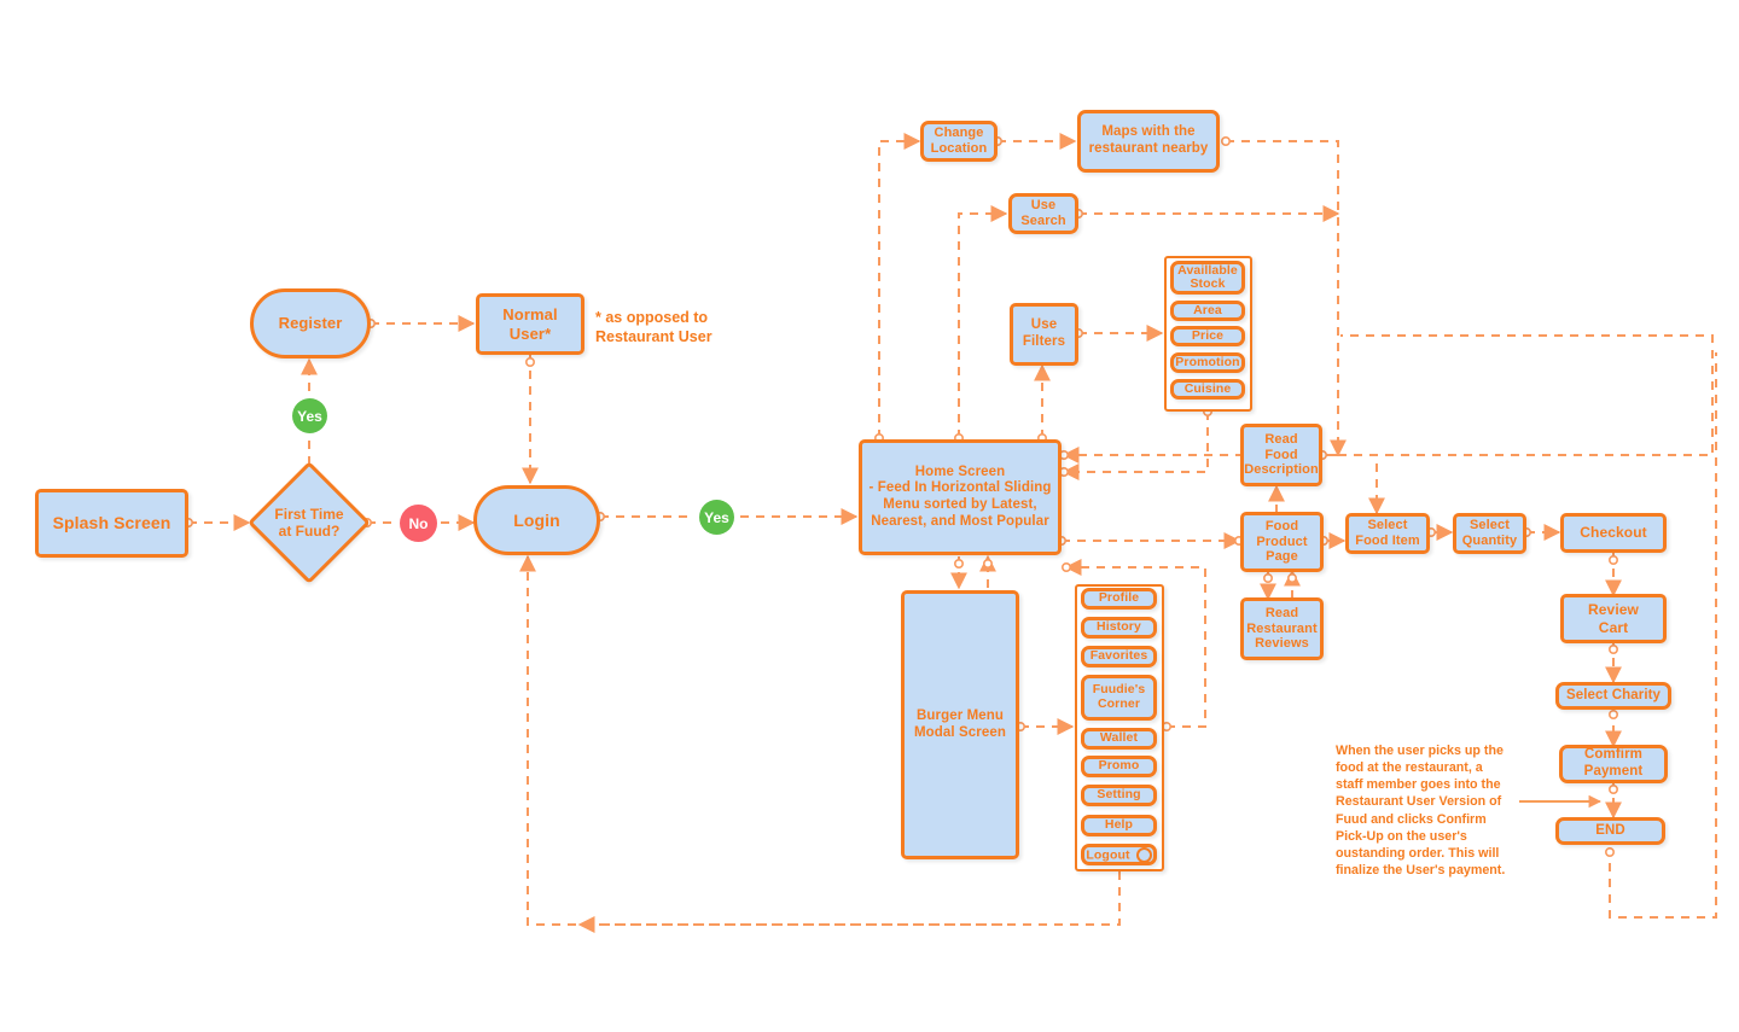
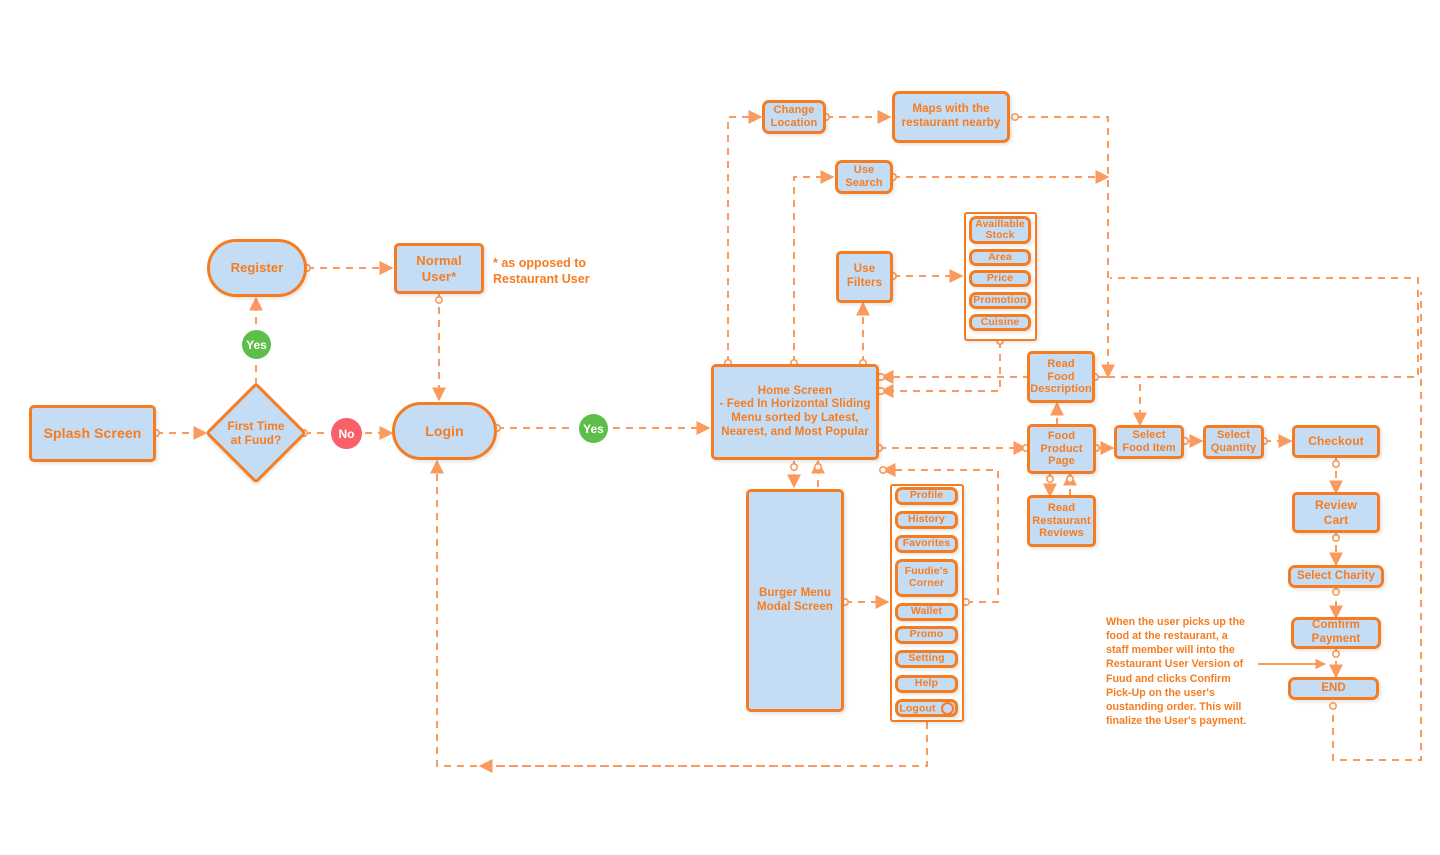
  Splash Screen
  First Time
  at Fuud?
  Yes
  No
  Register
  Normal
  User*
  * as opposed to
  Restaurant User
  Login
  Yes
  Home Screen
  - Feed In Horizontal Sliding
  Menu sorted by Latest,
  Nearest, and Most Popular
  Change
  Location
  Maps with the
  restaurant nearby
  Use
  Search
  Use
  Filters
  Availlable
  Stock
  Area
  Price
  Promotion
  Cuisine
  Read
  Food
  Description
  Food
  Product
  Page
  Read
  Restaurant
  Reviews
  Select
  Food Item
  Select
  Quantity
  Checkout
  Review
  Cart
  Select Charity
  Comfirm
  Payment
  END
- When the user picks up the food at the restaurant, a staff member goes into the Restaurant User Version of Fuud and clicks Confirm Pick-Up on the user's oustanding order. This will finalize the User's payment.
+ When the user picks up the food at the restaurant, a staff member will into the Restaurant User Version of Fuud and clicks Confirm Pick-Up on the user's oustanding order. This will finalize the User's payment.
  Burger Menu
  Modal Screen
  Profile
  History
  Favorites
  Fuudie's
  Corner
  Wallet
  Promo
  Setting
  Help
  Logout
